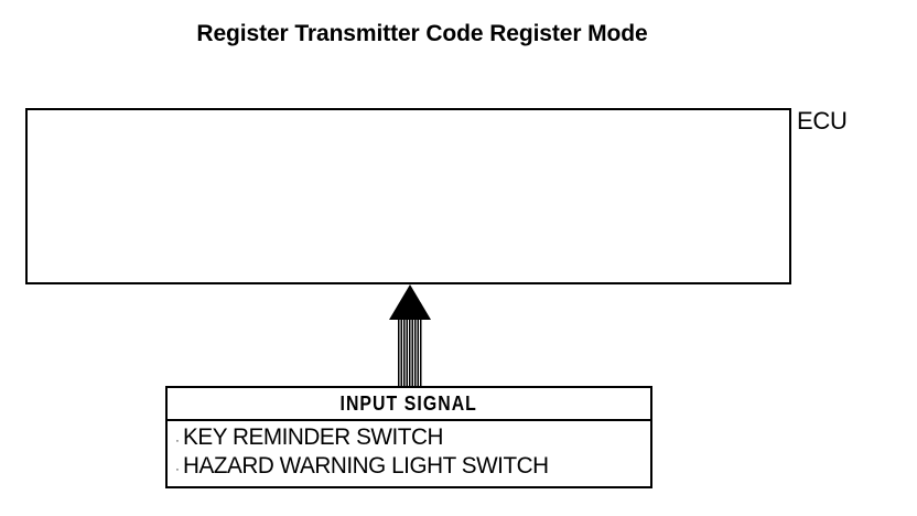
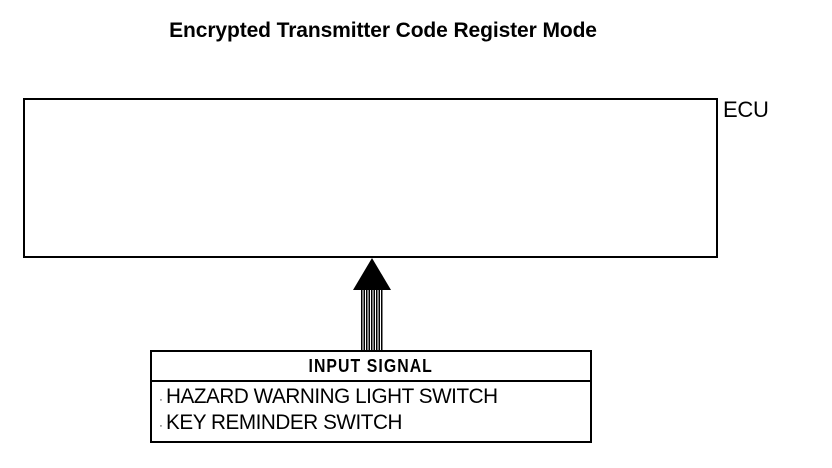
- Register Transmitter Code Register Mode
+ Encrypted Transmitter Code Register Mode
  ECU
  INPUT SIGNAL
  ·
- KEY REMINDER SWITCH
+ HAZARD WARNING LIGHT SWITCH
  ·
- HAZARD WARNING LIGHT SWITCH
+ KEY REMINDER SWITCH
